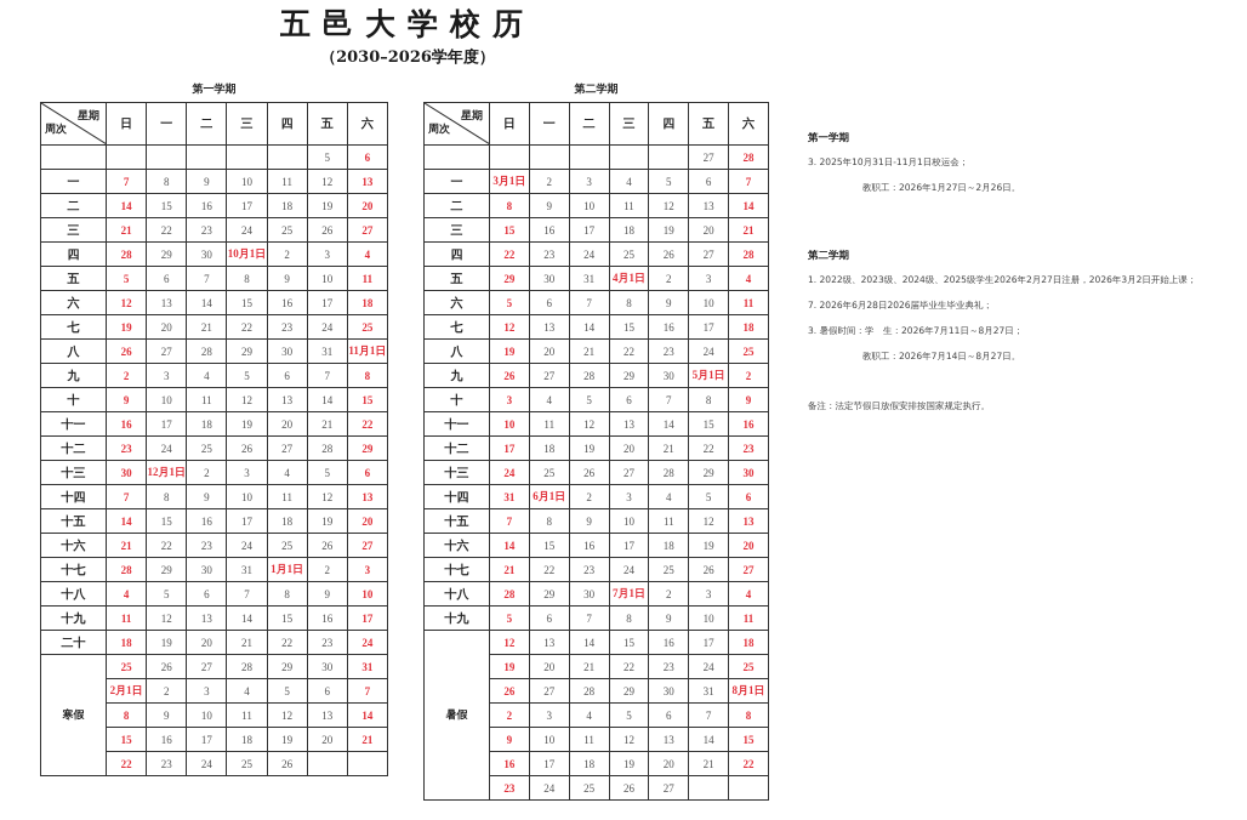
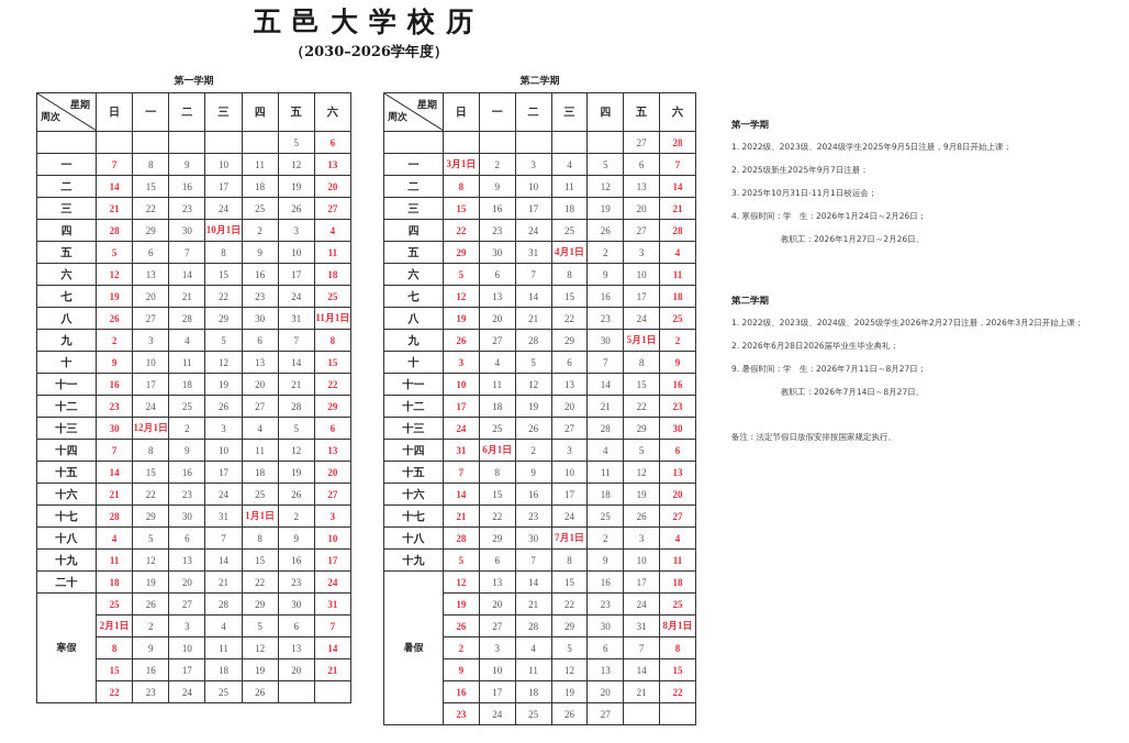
  五邑大学校历
  （2030–2026学年度）
  第一学期
  第二学期
  星期周次	日	一	二	三	四	五	六
  						5	6
  一	7	8	9	10	11	12	13
  二	14	15	16	17	18	19	20
  三	21	22	23	24	25	26	27
  四	28	29	30	10月1日	2	3	4
  五	5	6	7	8	9	10	11
  六	12	13	14	15	16	17	18
  七	19	20	21	22	23	24	25
  八	26	27	28	29	30	31	11月1日
  九	2	3	4	5	6	7	8
  十	9	10	11	12	13	14	15
  十一	16	17	18	19	20	21	22
  十二	23	24	25	26	27	28	29
  十三	30	12月1日	2	3	4	5	6
  十四	7	8	9	10	11	12	13
  十五	14	15	16	17	18	19	20
  十六	21	22	23	24	25	26	27
  十七	28	29	30	31	1月1日	2	3
  十八	4	5	6	7	8	9	10
  十九	11	12	13	14	15	16	17
  二十	18	19	20	21	22	23	24
  寒假	25	26	27	28	29	30	31
  2月1日	2	3	4	5	6	7
  8	9	10	11	12	13	14
  15	16	17	18	19	20	21
  22	23	24	25	26
  星期周次	日	一	二	三	四	五	六
  						27	28
  一	3月1日	2	3	4	5	6	7
  二	8	9	10	11	12	13	14
  三	15	16	17	18	19	20	21
  四	22	23	24	25	26	27	28
  五	29	30	31	4月1日	2	3	4
  六	5	6	7	8	9	10	11
  七	12	13	14	15	16	17	18
  八	19	20	21	22	23	24	25
  九	26	27	28	29	30	5月1日	2
  十	3	4	5	6	7	8	9
  十一	10	11	12	13	14	15	16
  十二	17	18	19	20	21	22	23
  十三	24	25	26	27	28	29	30
  十四	31	6月1日	2	3	4	5	6
  十五	7	8	9	10	11	12	13
  十六	14	15	16	17	18	19	20
  十七	21	22	23	24	25	26	27
  十八	28	29	30	7月1日	2	3	4
  十九	5	6	7	8	9	10	11
  暑假	12	13	14	15	16	17	18
  19	20	21	22	23	24	25
  26	27	28	29	30	31	8月1日
  2	3	4	5	6	7	8
  9	10	11	12	13	14	15
  16	17	18	19	20	21	22
  23	24	25	26	27
  第一学期
+ 1. 2022级、2023级、2024级学生2025年9月5日注册，9月8日开始上课；
+ 2. 2025级新生2025年9月7日注册；
  3. 2025年10月31日-11月1日校运会；
+ 4. 寒假时间：学 生：2026年1月24日～2月26日；
  教职工：2026年1月27日～2月26日。
  第二学期
  1. 2022级、2023级、2024级、2025级学生2026年2月27日注册，2026年3月2日开始上课；
- 7. 2026年6月28日2026届毕业生毕业典礼；
+ 2. 2026年6月28日2026届毕业生毕业典礼；
- 3. 暑假时间：学 生：2026年7月11日～8月27日；
+ 9. 暑假时间：学 生：2026年7月11日～8月27日；
  教职工：2026年7月14日～8月27日。
  备注：法定节假日放假安排按国家规定执行。
